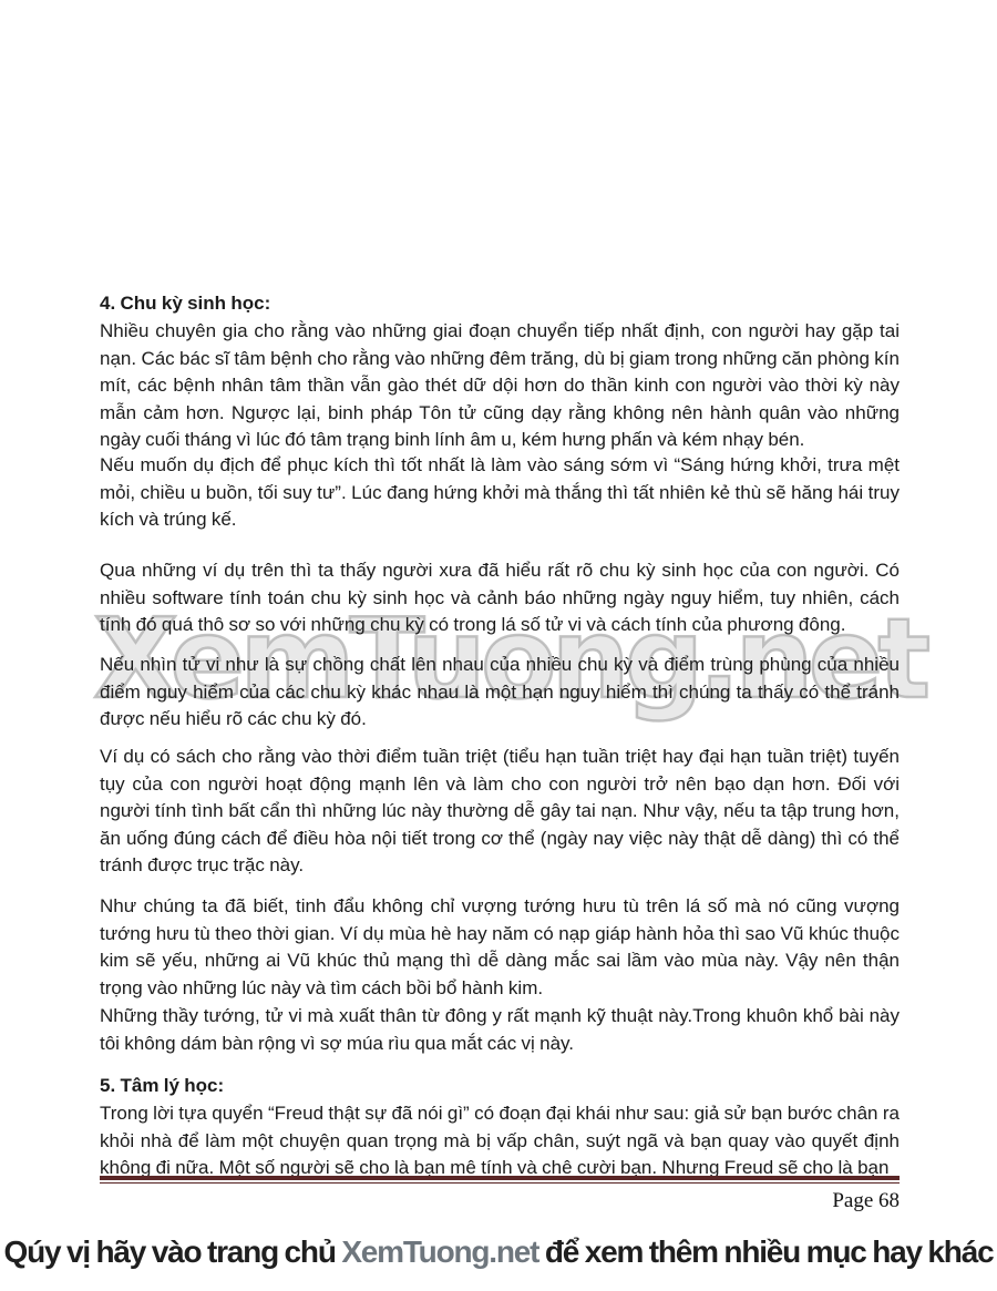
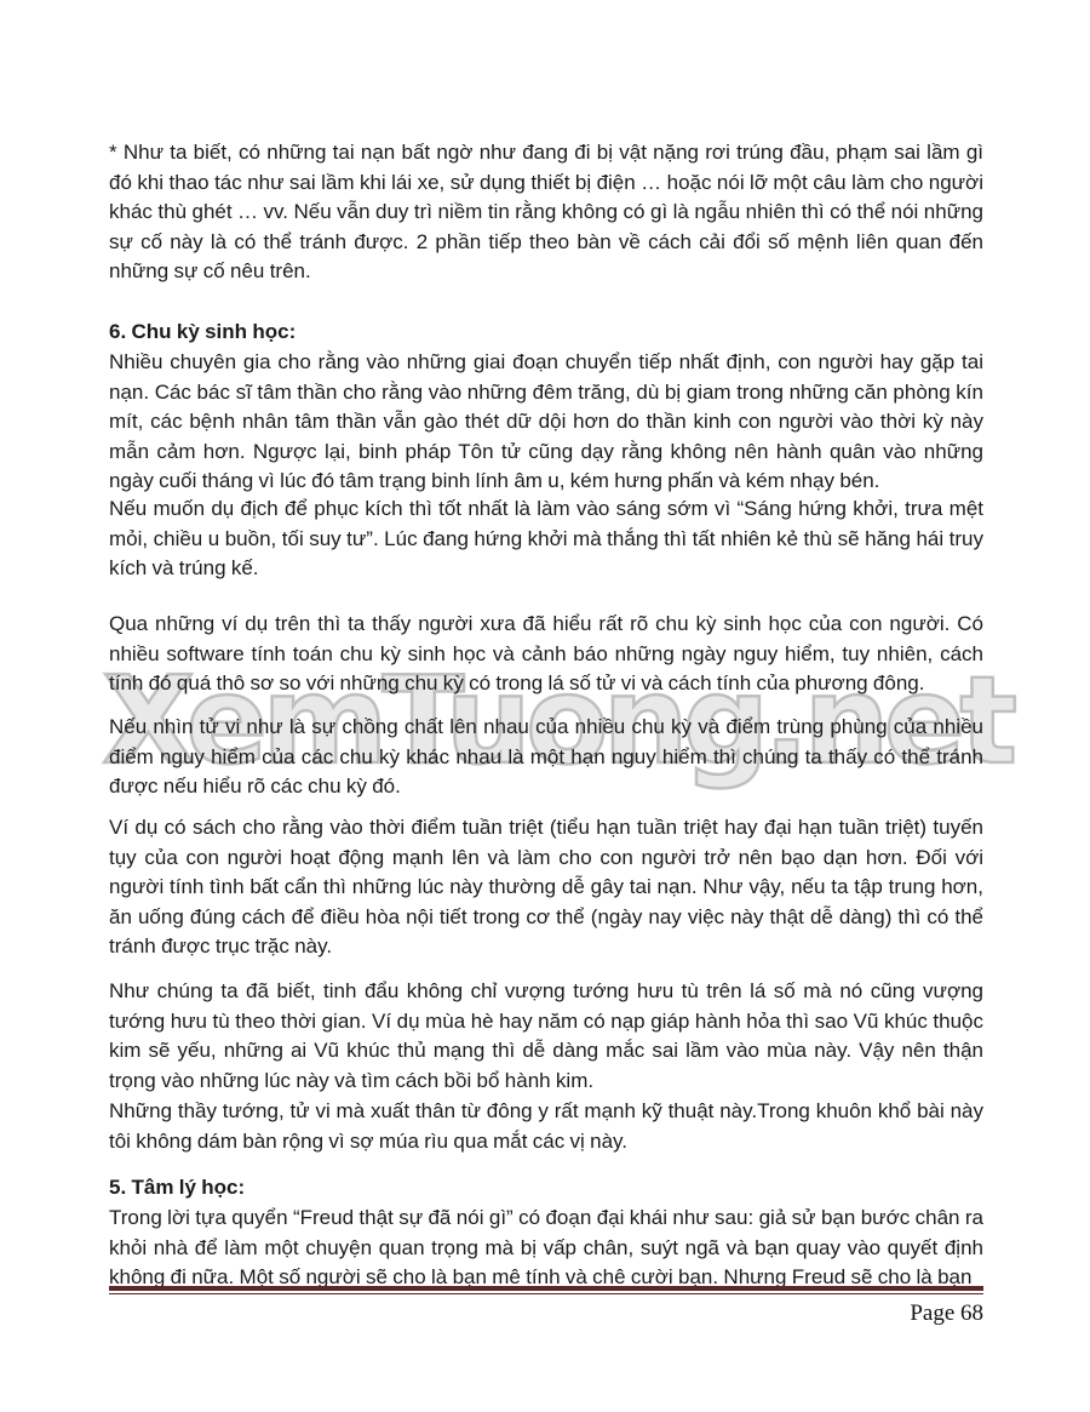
  XemTuong.net
+ * Như ta biết, có những tai nạn bất ngờ như đang đi bị vật nặng rơi trúng đầu, phạm sai lầm gì đó khi thao tác như sai lầm khi lái xe, sử dụng thiết bị điện … hoặc nói lỡ một câu làm cho người khác thù ghét … vv. Nếu vẫn duy trì niềm tin rằng không có gì là ngẫu nhiên thì có thể nói những sự cố này là có thể tránh được. 2 phần tiếp theo bàn về cách cải đổi số mệnh liên quan đến những sự cố nêu trên.
- 4. Chu kỳ sinh học:
+ 6. Chu kỳ sinh học:
- Nhiều chuyên gia cho rằng vào những giai đoạn chuyển tiếp nhất định, con người hay gặp tai nạn. Các bác sĩ tâm bệnh cho rằng vào những đêm trăng, dù bị giam trong những căn phòng kín mít, các bệnh nhân tâm thần vẫn gào thét dữ dội hơn do thần kinh con người vào thời kỳ này mẫn cảm hơn. Ngược lại, binh pháp Tôn tử cũng dạy rằng không nên hành quân vào những ngày cuối tháng vì lúc đó tâm trạng binh lính âm u, kém hưng phấn và kém nhạy bén.
+ Nhiều chuyên gia cho rằng vào những giai đoạn chuyển tiếp nhất định, con người hay gặp tai nạn. Các bác sĩ tâm thần cho rằng vào những đêm trăng, dù bị giam trong những căn phòng kín mít, các bệnh nhân tâm thần vẫn gào thét dữ dội hơn do thần kinh con người vào thời kỳ này mẫn cảm hơn. Ngược lại, binh pháp Tôn tử cũng dạy rằng không nên hành quân vào những ngày cuối tháng vì lúc đó tâm trạng binh lính âm u, kém hưng phấn và kém nhạy bén.
  Nếu muốn dụ địch để phục kích thì tốt nhất là làm vào sáng sớm vì “Sáng hứng khởi, trưa mệt mỏi, chiều u buồn, tối suy tư”. Lúc đang hứng khởi mà thắng thì tất nhiên kẻ thù sẽ hăng hái truy kích và trúng kế.
  Qua những ví dụ trên thì ta thấy người xưa đã hiểu rất rõ chu kỳ sinh học của con người. Có nhiều software tính toán chu kỳ sinh học và cảnh báo những ngày nguy hiểm, tuy nhiên, cách tính đó quá thô sơ so với những chu kỳ có trong lá số tử vi và cách tính của phương đông.
  Nếu nhìn tử vi như là sự chồng chất lên nhau của nhiều chu kỳ và điểm trùng phùng của nhiều điểm nguy hiểm của các chu kỳ khác nhau là một hạn nguy hiểm thì chúng ta thấy có thể tránh được nếu hiểu rõ các chu kỳ đó.
  Ví dụ có sách cho rằng vào thời điểm tuần triệt (tiểu hạn tuần triệt hay đại hạn tuần triệt) tuyến tụy của con người hoạt động mạnh lên và làm cho con người trở nên bạo dạn hơn. Đối với người tính tình bất cẩn thì những lúc này thường dễ gây tai nạn. Như vậy, nếu ta tập trung hơn, ăn uống đúng cách để điều hòa nội tiết trong cơ thể (ngày nay việc này thật dễ dàng) thì có thể tránh được trục trặc này.
  Như chúng ta đã biết, tinh đẩu không chỉ vượng tướng hưu tù trên lá số mà nó cũng vượng tướng hưu tù theo thời gian. Ví dụ mùa hè hay năm có nạp giáp hành hỏa thì sao Vũ khúc thuộc kim sẽ yếu, những ai Vũ khúc thủ mạng thì dễ dàng mắc sai lầm vào mùa này. Vậy nên thận trọng vào những lúc này và tìm cách bồi bổ hành kim.
  Những thầy tướng, tử vi mà xuất thân từ đông y rất mạnh kỹ thuật này.Trong khuôn khổ bài này tôi không dám bàn rộng vì sợ múa rìu qua mắt các vị này.
  5. Tâm lý học:
  Trong lời tựa quyển “Freud thật sự đã nói gì” có đoạn đại khái như sau: giả sử bạn bước chân ra khỏi nhà để làm một chuyện quan trọng mà bị vấp chân, suýt ngã và bạn quay vào quyết định không đi nữa. Một số người sẽ cho là bạn mê tính và chê cười bạn. Nhưng Freud sẽ cho là bạn
  Page 68
- Qúy vị hãy vào trang chủ XemTuong.net để xem thêm nhiều mục hay khác
